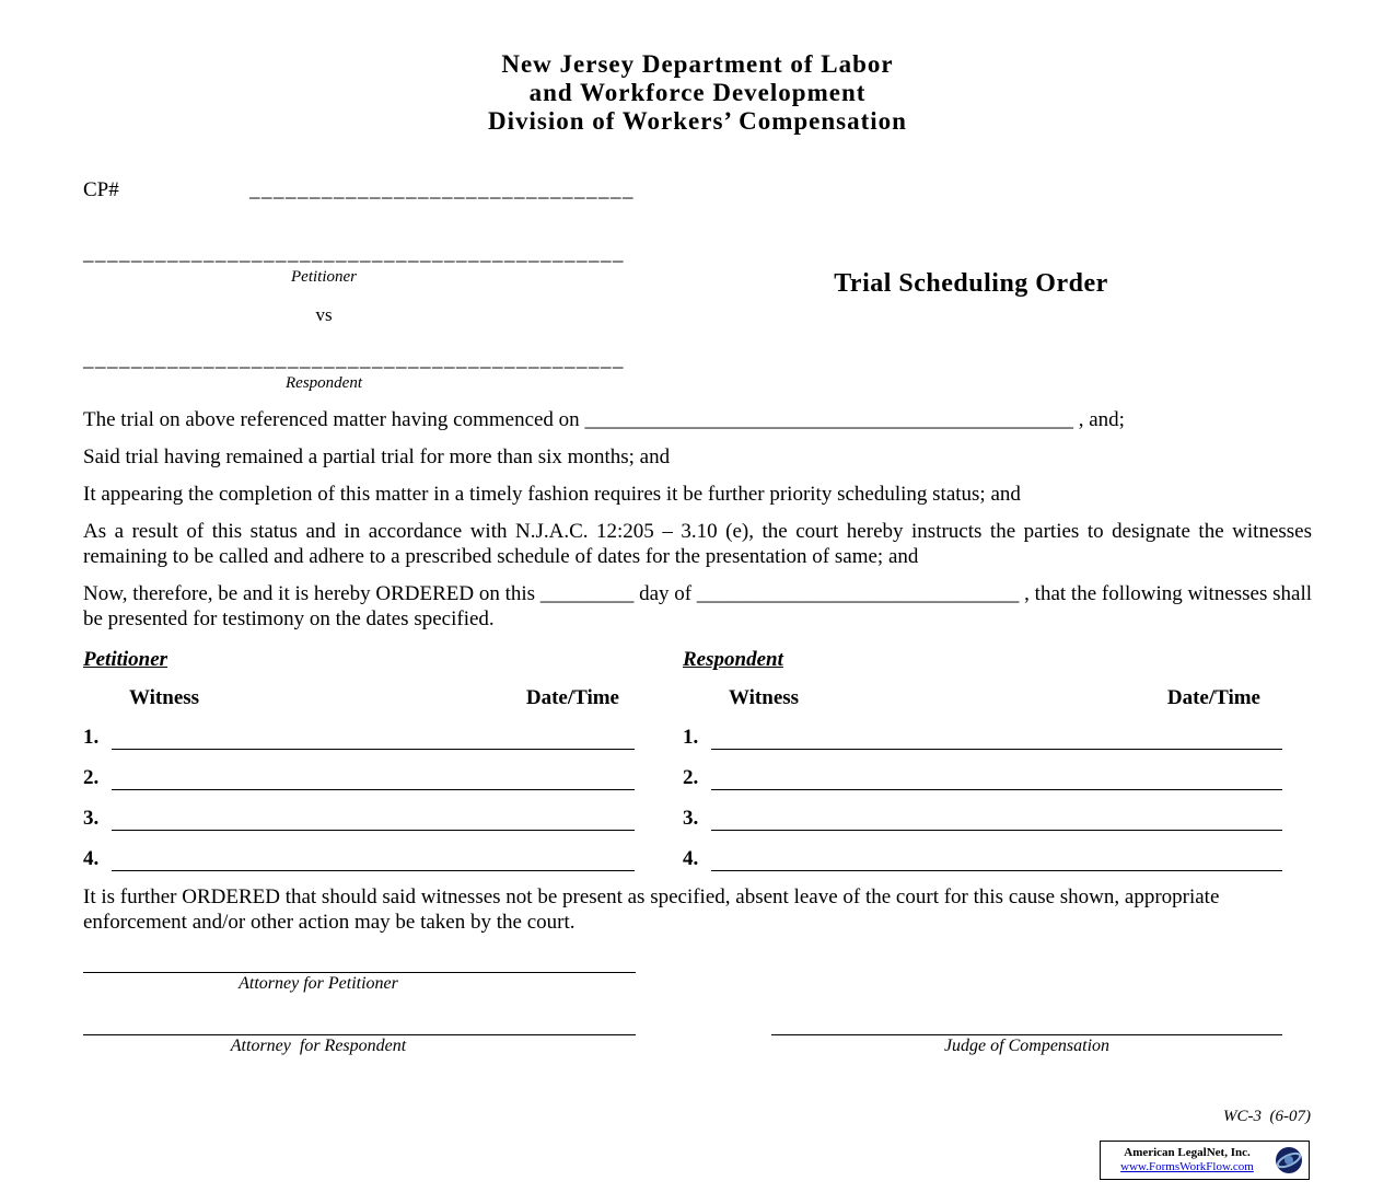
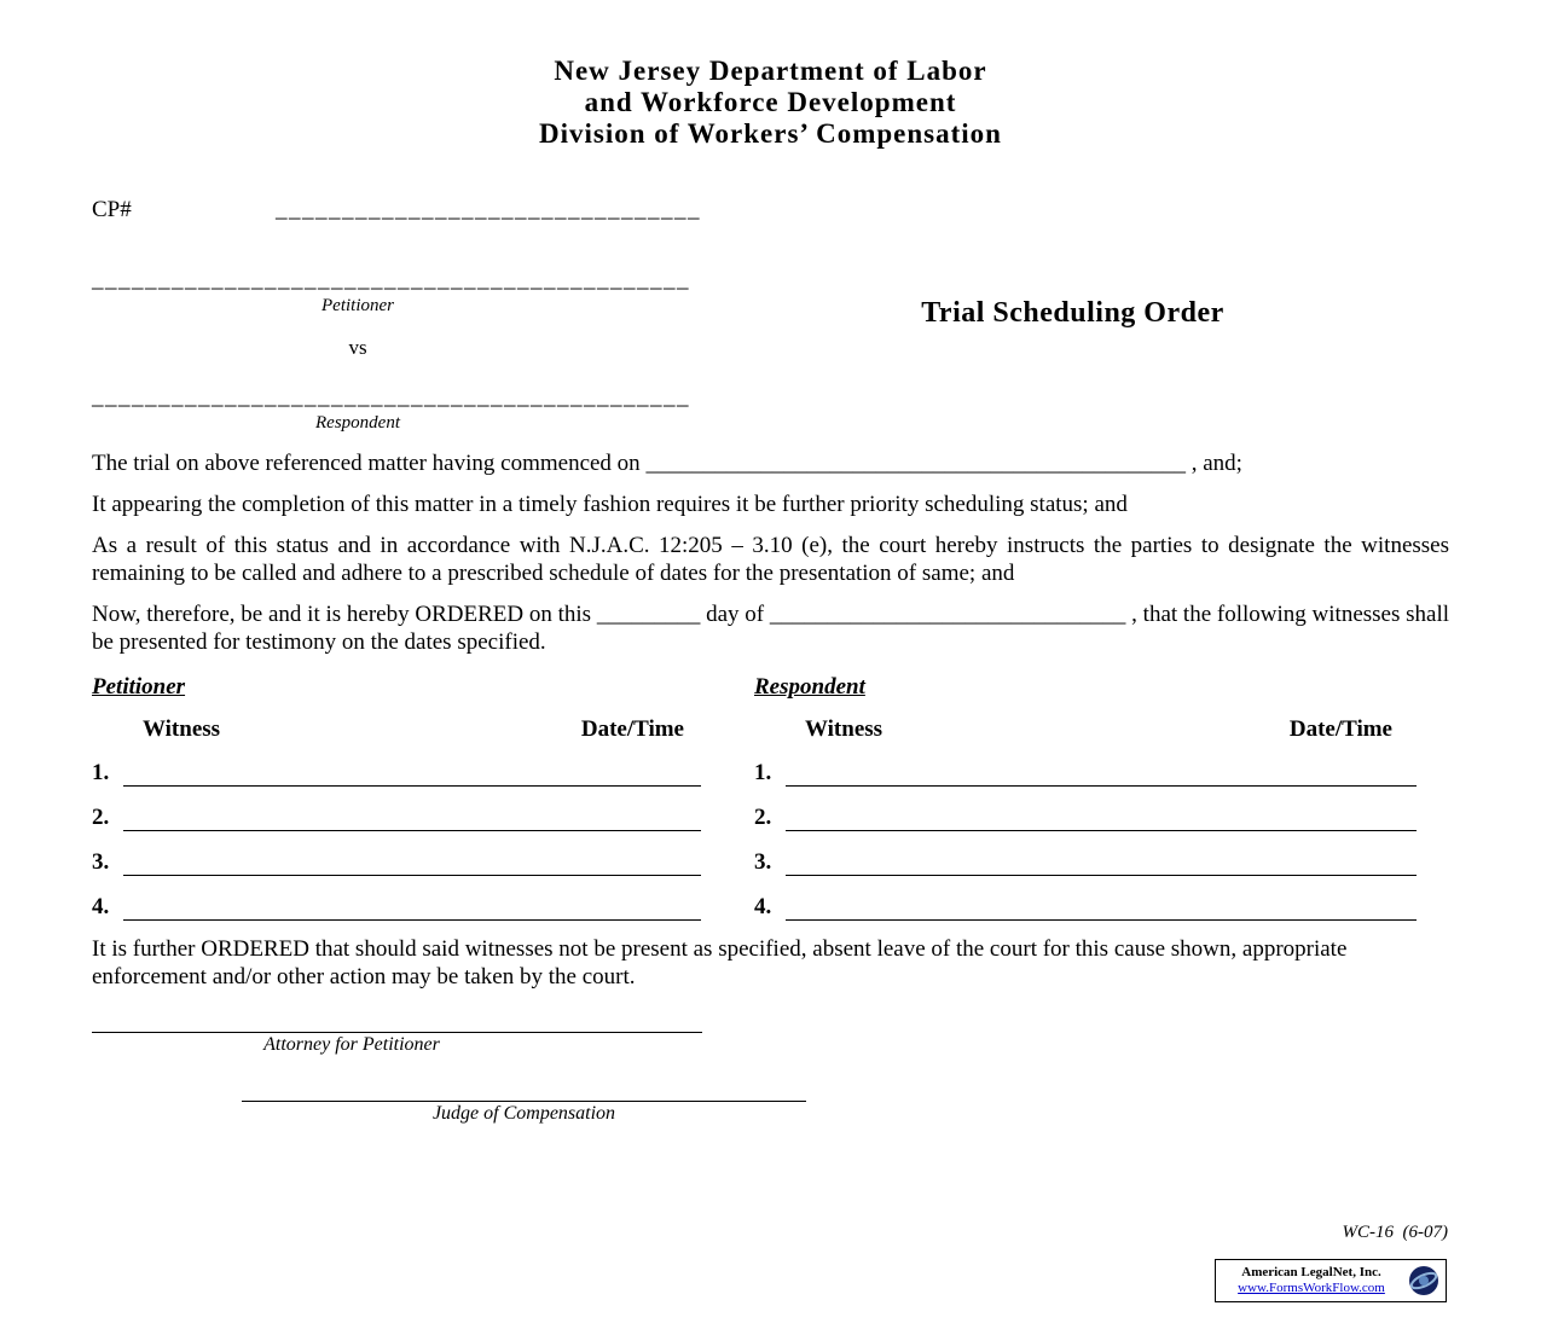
  New Jersey Department of Labor
  and Workforce Development
  Division of Workers’ Compensation
  CP# ________________________________
  _____________________________________________
  Petitioner
  vs
  _____________________________________________
  Respondent
  Trial Scheduling Order
  The trial on above referenced matter having commenced on _______________________________________________ , and;
- Said trial having remained a partial trial for more than six months; and
  It appearing the completion of this matter in a timely fashion requires it be further priority scheduling status; and
  As a result of this status and in accordance with N.J.A.C. 12:205 – 3.10 (e), the court hereby instructs the parties to designate the witnesses remaining to be called and adhere to a prescribed schedule of dates for the presentation of same; and
  Now, therefore, be and it is hereby ORDERED on this _________ day of _______________________________ , that the following witnesses shall be presented for testimony on the dates specified.
  Petitioner
  Witness
  Date/Time
  1.
  2.
  3.
  4.
  Respondent
  Witness
  Date/Time
  1.
  2.
  3.
  4.
  It is further ORDERED that should said witnesses not be present as specified, absent leave of the court for this cause shown, appropriate enforcement and/or other action may be taken by the court.
  Attorney for Petitioner
- Attorney for Respondent
  Judge of Compensation
- WC-3 (6-07)
+ WC-16 (6-07)
  American LegalNet, Inc.
  www.FormsWorkFlow.com
